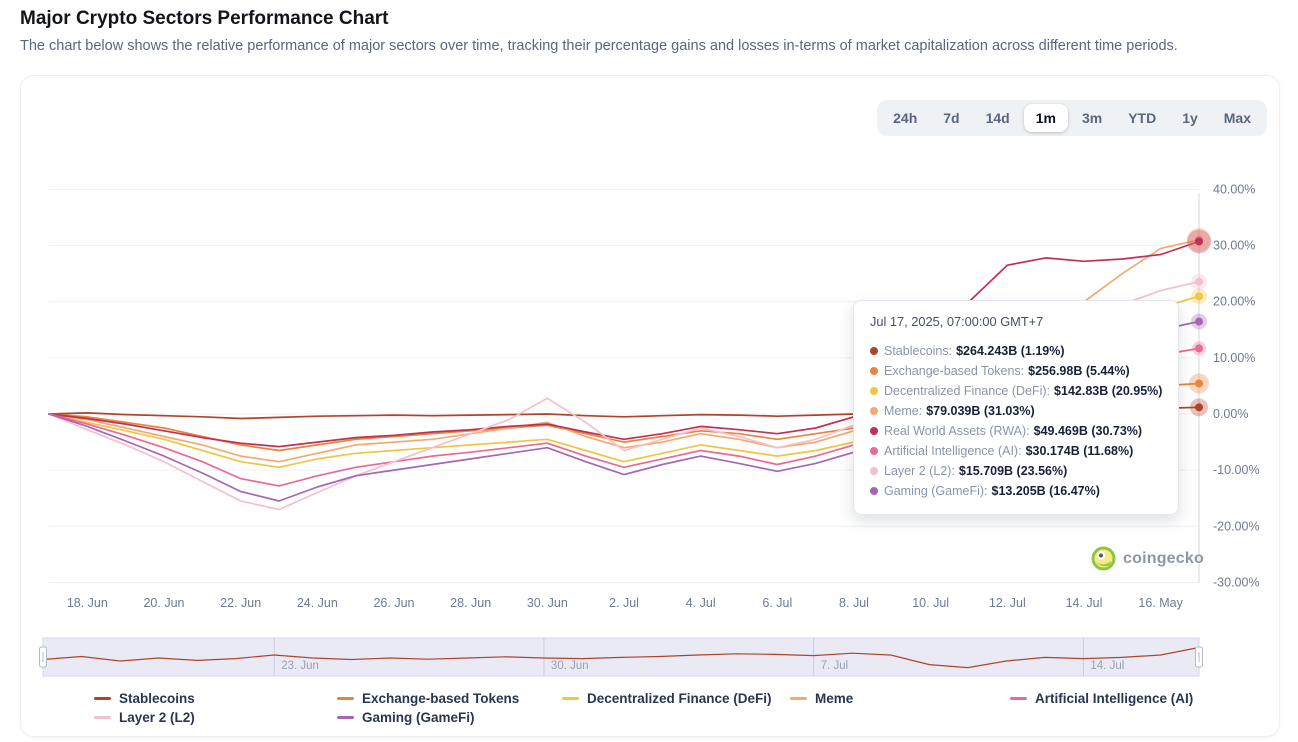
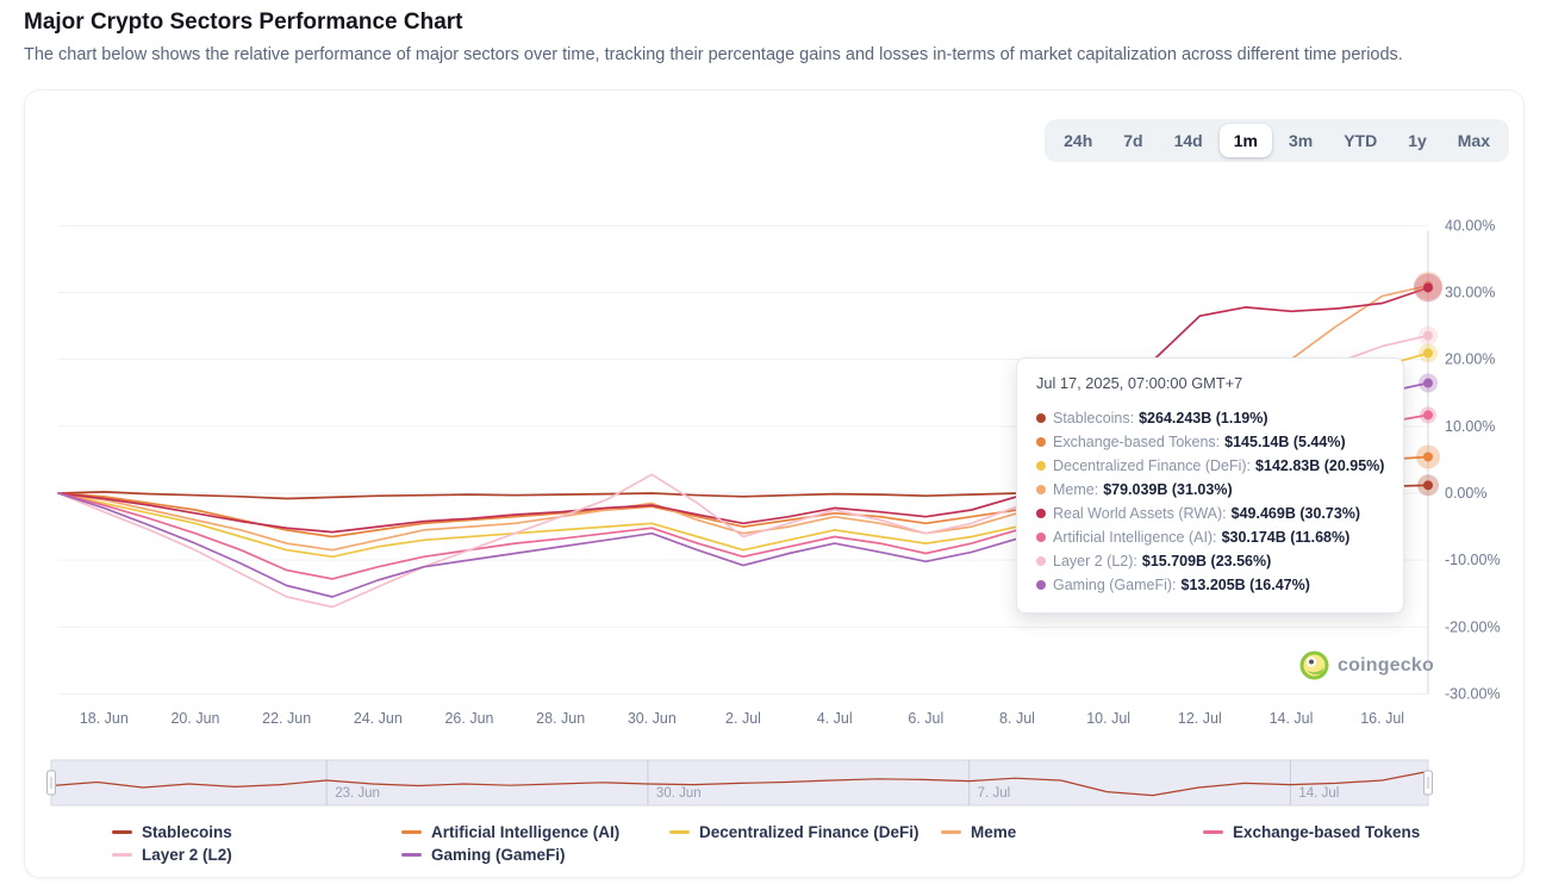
  Major Crypto Sectors Performance Chart
  The chart below shows the relative performance of major sectors over time, tracking their percentage gains and losses in-terms of market capitalization across different time periods.
  24h
  7d
  14d
  1m
  3m
  YTD
  1y
  Max
  40.00%
  30.00%
  20.00%
  10.00%
  0.00%
  -10.00%
  -20.00%
  -30.00%
  18. Jun
  20. Jun
  22. Jun
  24. Jun
  26. Jun
  28. Jun
  30. Jun
  2. Jul
  4. Jul
  6. Jul
  8. Jul
  10. Jul
  12. Jul
  14. Jul
- 16. May
+ 16. Jul
  23. Jun
  30. Jun
  7. Jul
  14. Jul
  Jul 17, 2025, 07:00:00 GMT+7
  Stablecoins: $264.243B (1.19%)
- Exchange-based Tokens: $256.98B (5.44%)
+ Exchange-based Tokens: $145.14B (5.44%)
  Decentralized Finance (DeFi): $142.83B (20.95%)
  Meme: $79.039B (31.03%)
  Real World Assets (RWA): $49.469B (30.73%)
  Artificial Intelligence (AI): $30.174B (11.68%)
  Layer 2 (L2): $15.709B (23.56%)
  Gaming (GameFi): $13.205B (16.47%)
  coingecko
  Stablecoins
- Exchange-based Tokens
+ Artificial Intelligence (AI)
  Decentralized Finance (DeFi)
  Meme
- Artificial Intelligence (AI)
+ Exchange-based Tokens
  Layer 2 (L2)
  Gaming (GameFi)
